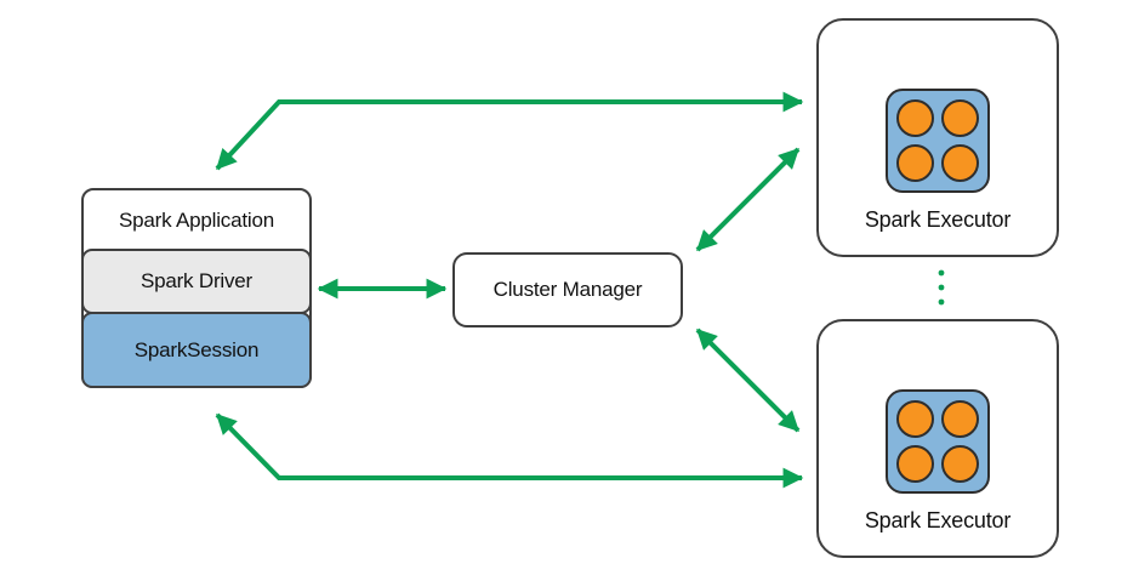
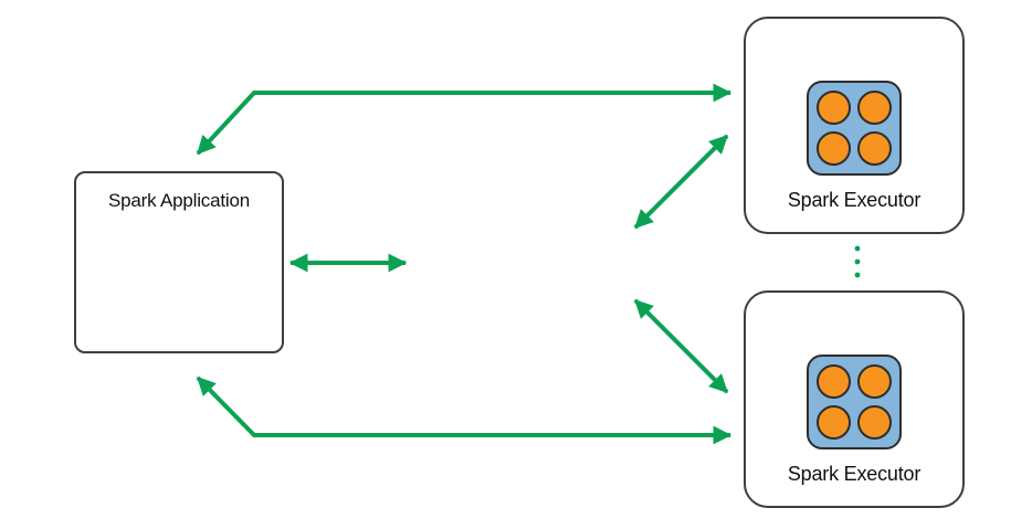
  Spark Application
- Spark Driver
- SparkSession
- Cluster Manager
  Spark Executor
  Spark Executor
